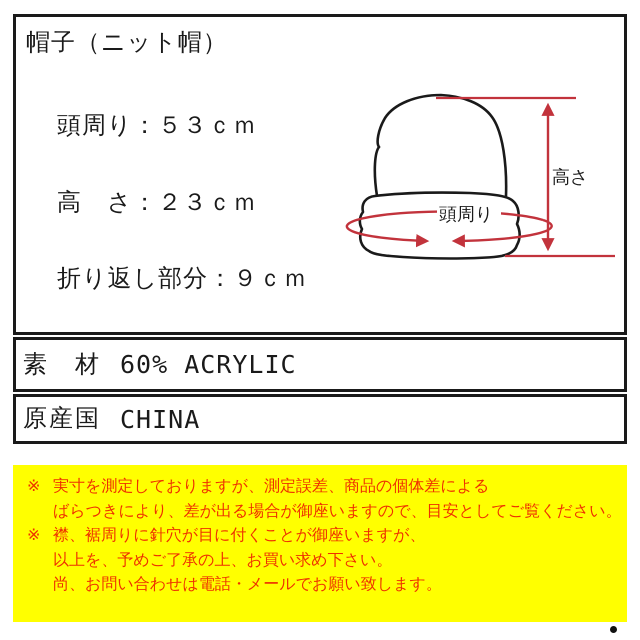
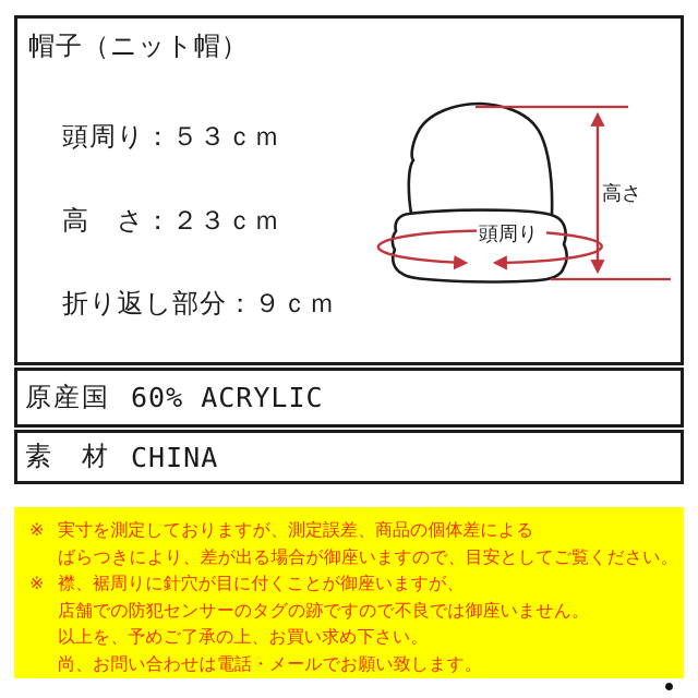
  帽子（ニット帽）
  頭周り：５３ｃｍ
  高 さ：２３ｃｍ
  折り返し部分：９ｃｍ
  頭周り
  高さ
- 素 材
+ 原産国
  60% ACRYLIC
- 原産国
+ 素 材
  CHINA
  ※
  実寸を測定しておりますが、測定誤差、商品の個体差による
  ばらつきにより、差が出る場合が御座いますので、目安としてご覧ください。
  ※
  襟、裾周りに針穴が目に付くことが御座いますが、
+ 店舗での防犯センサーのタグの跡ですので不良では御座いません。
  以上を、予めご了承の上、お買い求め下さい。
  尚、お問い合わせは電話・メールでお願い致します。
